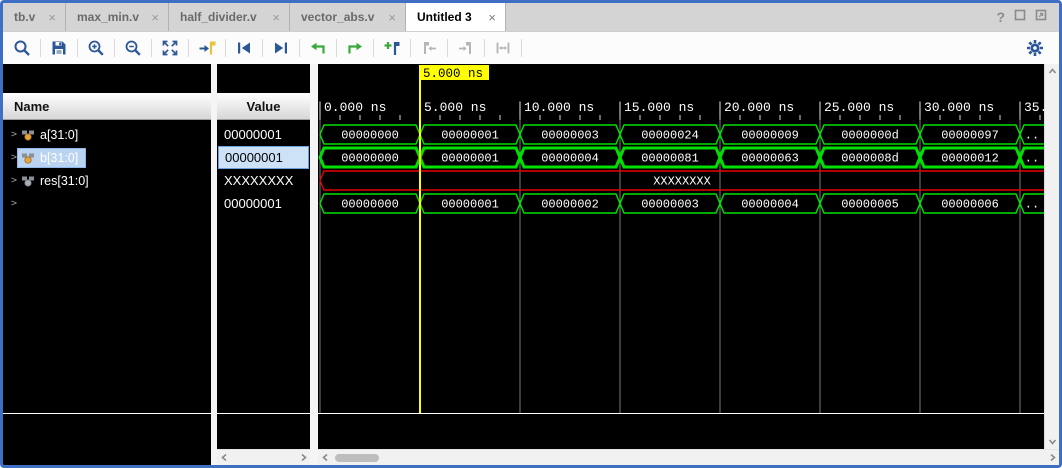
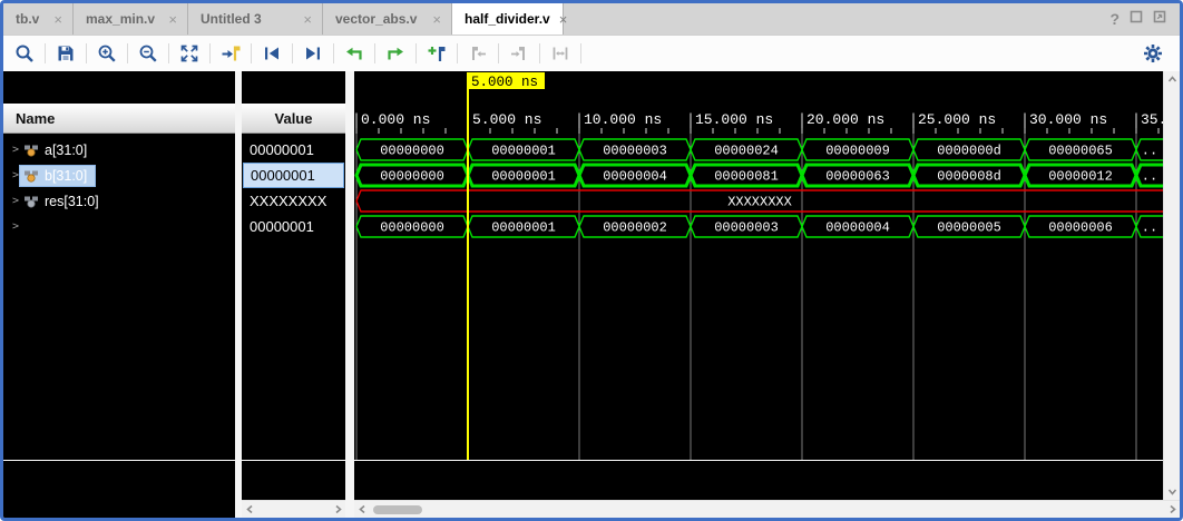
  tb.v
  ×
  max_min.v
  ×
- half_divider.v
+ Untitled 3
  ×
  vector_abs.v
  ×
- Untitled 3
+ half_divider.v
  ×
  ?
  Name
  >
  a[31:0]
  >
  b[31:0]
  >
  res[31:0]
  >
  Value
  00000001
  00000001
  XXXXXXXX
  00000001
  0.000 ns
  5.000 ns
  10.000 ns
  15.000 ns
  20.000 ns
  25.000 ns
  30.000 ns
  00000000
  00000001
  00000003
  00000024
  00000009
  0000000d
- 00000097
+ 00000065
  ..
  00000000
  00000001
  00000004
  00000081
  00000063
  0000008d
  00000012
  ..
  XXXXXXXX
  00000000
  00000001
  00000002
  00000003
  00000004
  00000005
  00000006
  ..
  5.000 ns
